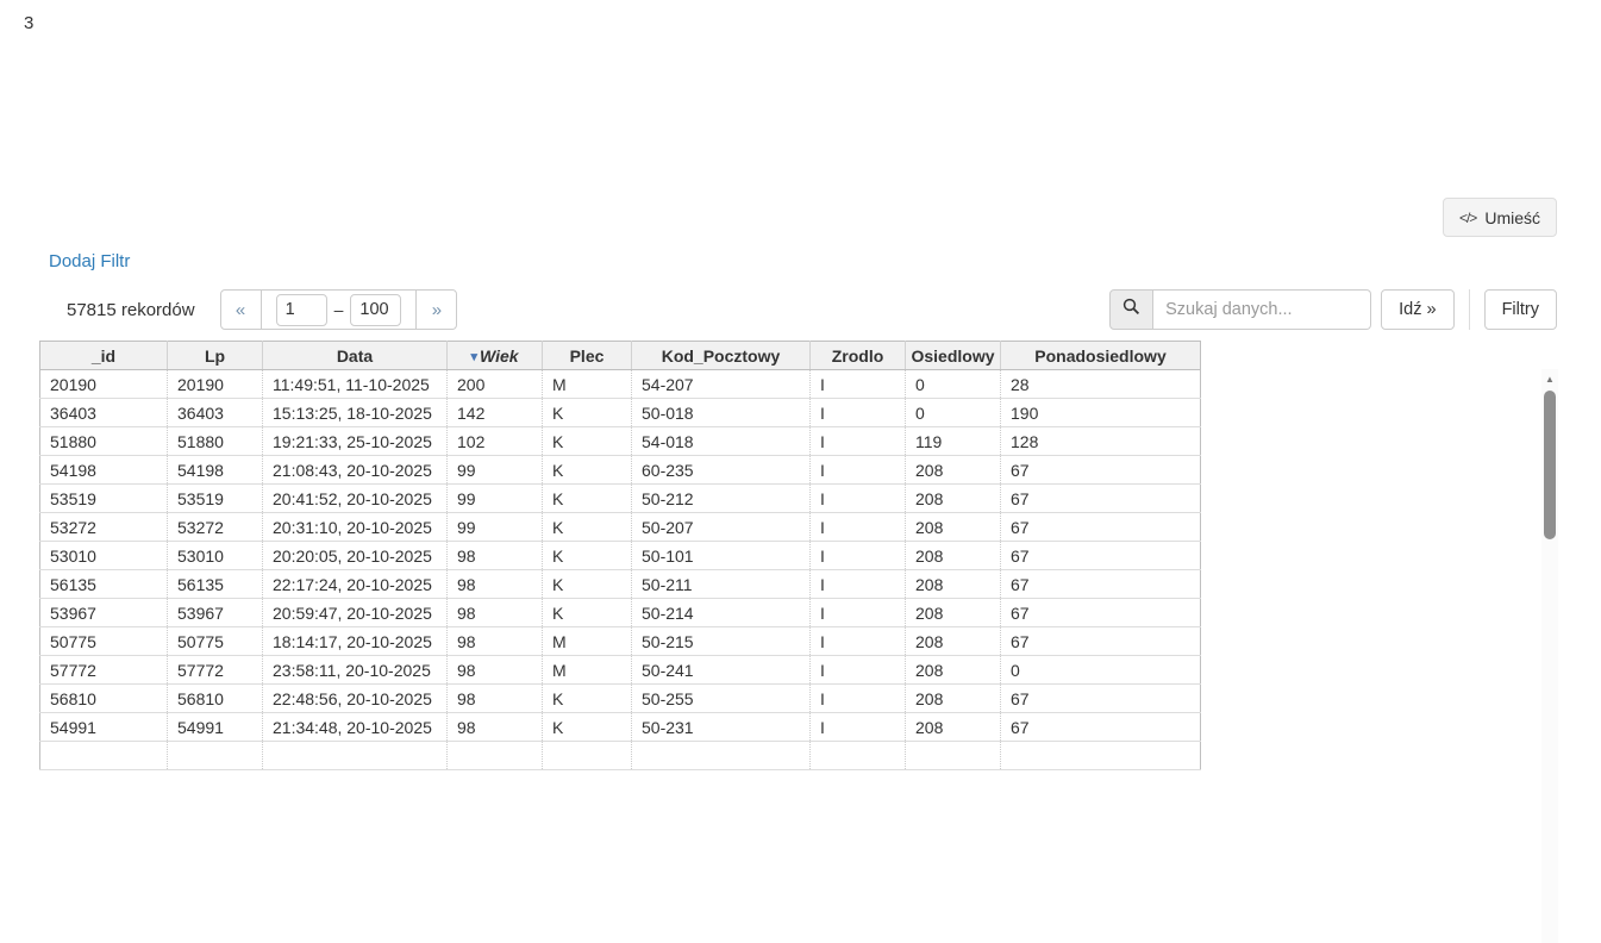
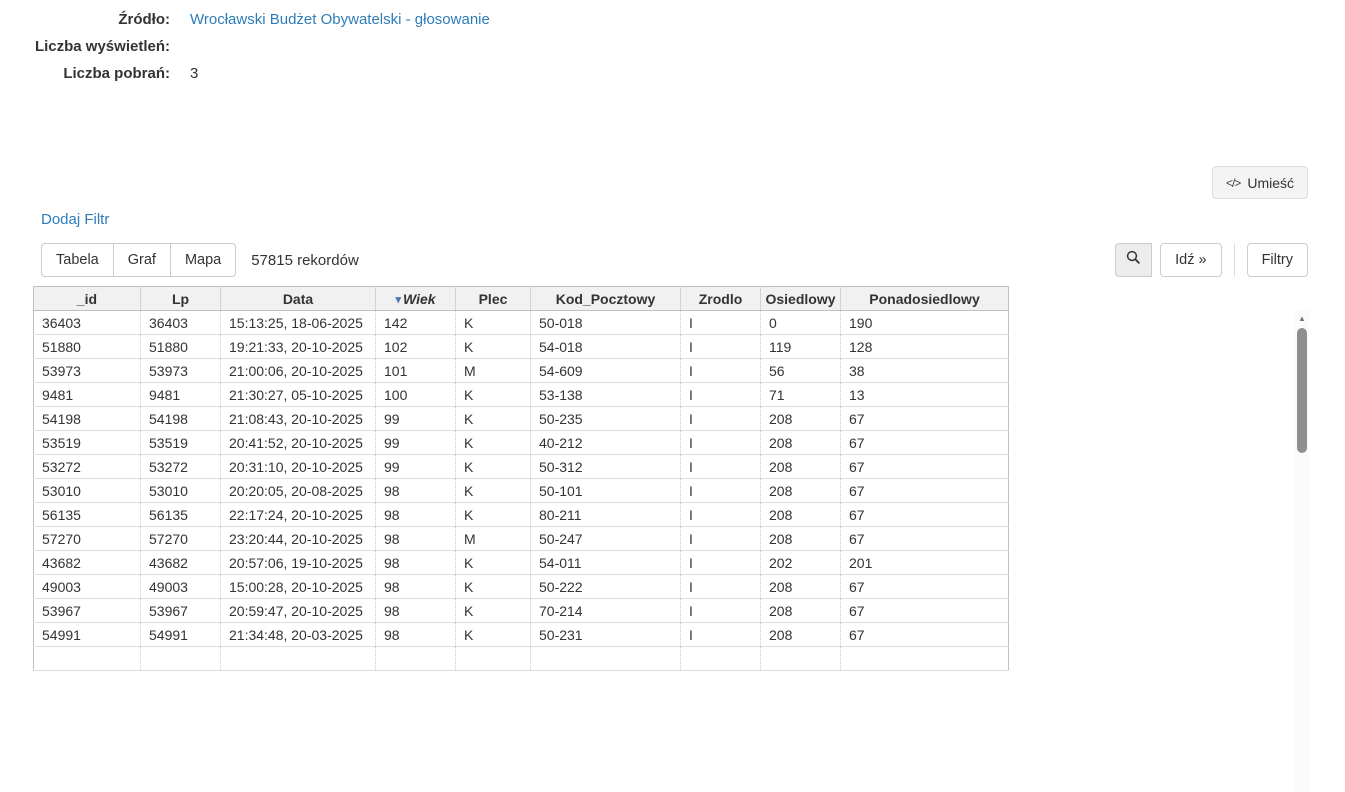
+ Źródło:
+ Wrocławski Budżet Obywatelski - głosowanie
+ Liczba wyświetleń:
+ Liczba pobrań:
  3
  </>
  Umieść
  Dodaj Filtr
+ Tabela
+ Graf
+ Mapa
  57815 rekordów
- «
- 1
- –
- 100
- »
- Szukaj danych...
  Idź »
  Filtry
  _id	Lp	Data	▾ Wiek	Plec	Kod_Pocztowy	Zrodlo	Osiedlowy	Ponadosiedlowy
- 20190	20190	11:49:51, 11-10-2025	200	M	54-207	I	0	28
- 36403	36403	15:13:25, 18-10-2025	142	K	50-018	I	0	190
+ 36403	36403	15:13:25, 18-06-2025	142	K	50-018	I	0	190
- 51880	51880	19:21:33, 25-10-2025	102	K	54-018	I	119	128
+ 51880	51880	19:21:33, 20-10-2025	102	K	54-018	I	119	128
+ 53973	53973	21:00:06, 20-10-2025	101	M	54-609	I	56	38
+ 9481	9481	21:30:27, 05-10-2025	100	K	53-138	I	71	13
- 54198	54198	21:08:43, 20-10-2025	99	K	60-235	I	208	67
+ 54198	54198	21:08:43, 20-10-2025	99	K	50-235	I	208	67
- 53519	53519	20:41:52, 20-10-2025	99	K	50-212	I	208	67
+ 53519	53519	20:41:52, 20-10-2025	99	K	40-212	I	208	67
- 53272	53272	20:31:10, 20-10-2025	99	K	50-207	I	208	67
+ 53272	53272	20:31:10, 20-10-2025	99	K	50-312	I	208	67
- 53010	53010	20:20:05, 20-10-2025	98	K	50-101	I	208	67
+ 53010	53010	20:20:05, 20-08-2025	98	K	50-101	I	208	67
- 56135	56135	22:17:24, 20-10-2025	98	K	50-211	I	208	67
+ 56135	56135	22:17:24, 20-10-2025	98	K	80-211	I	208	67
+ 57270	57270	23:20:44, 20-10-2025	98	M	50-247	I	208	67
+ 43682	43682	20:57:06, 19-10-2025	98	K	54-011	I	202	201
+ 49003	49003	15:00:28, 20-10-2025	98	K	50-222	I	208	67
- 53967	53967	20:59:47, 20-10-2025	98	K	50-214	I	208	67
+ 53967	53967	20:59:47, 20-10-2025	98	K	70-214	I	208	67
- 50775	50775	18:14:17, 20-10-2025	98	M	50-215	I	208	67
- 57772	57772	23:58:11, 20-10-2025	98	M	50-241	I	208	0
- 56810	56810	22:48:56, 20-10-2025	98	K	50-255	I	208	67
- 54991	54991	21:34:48, 20-10-2025	98	K	50-231	I	208	67
+ 54991	54991	21:34:48, 20-03-2025	98	K	50-231	I	208	67
  ▲
